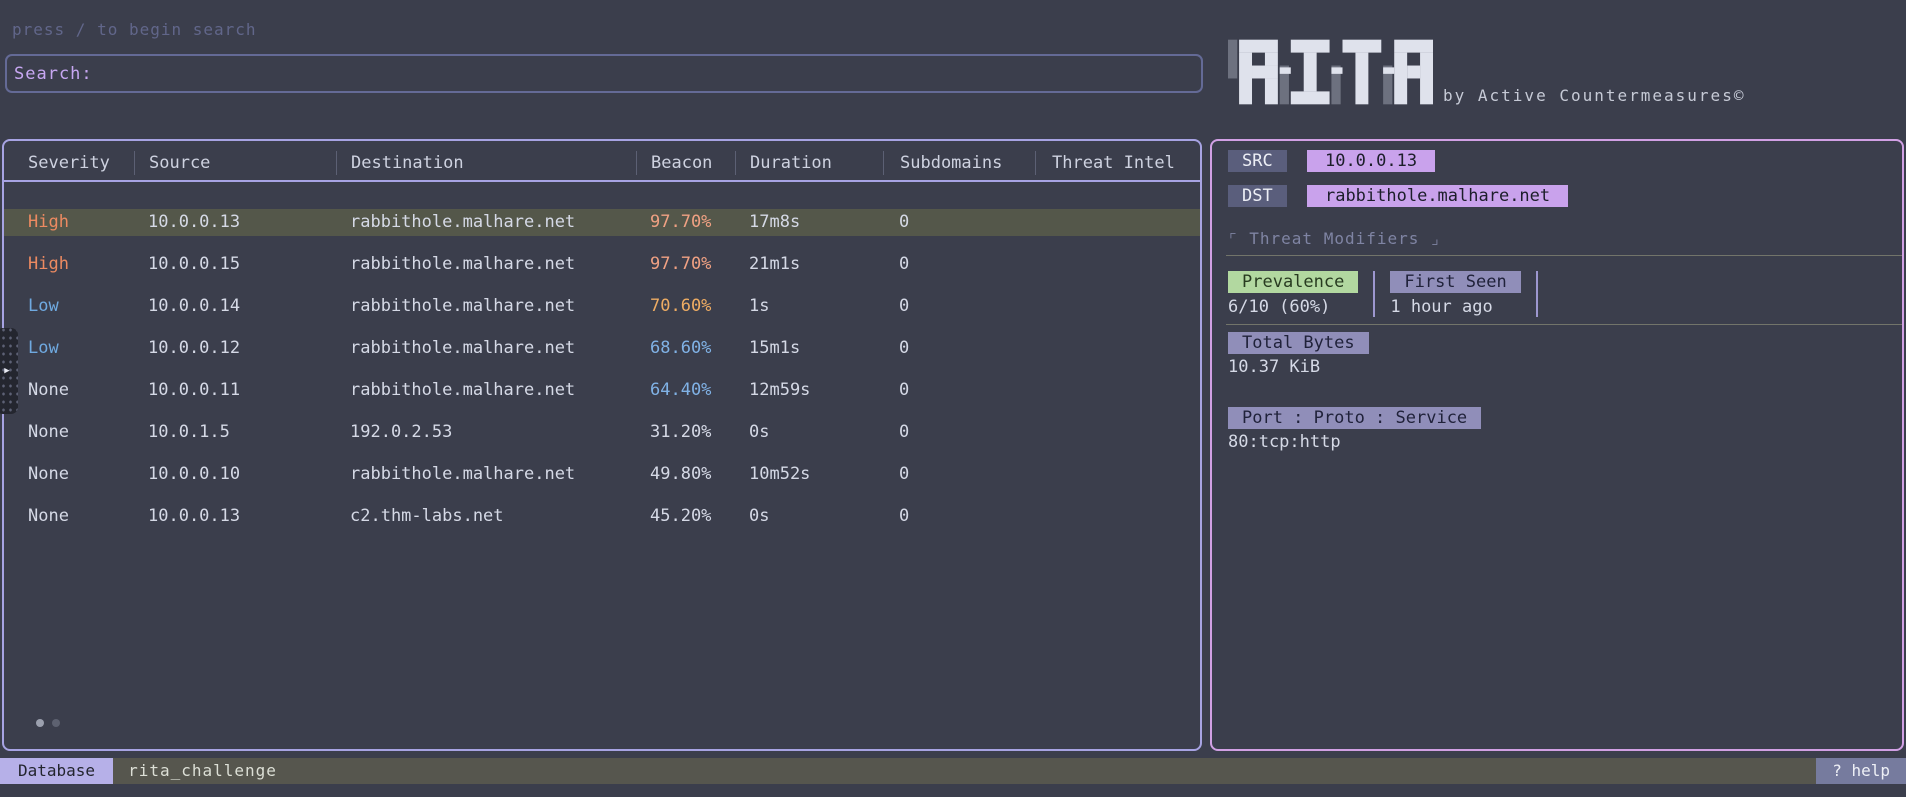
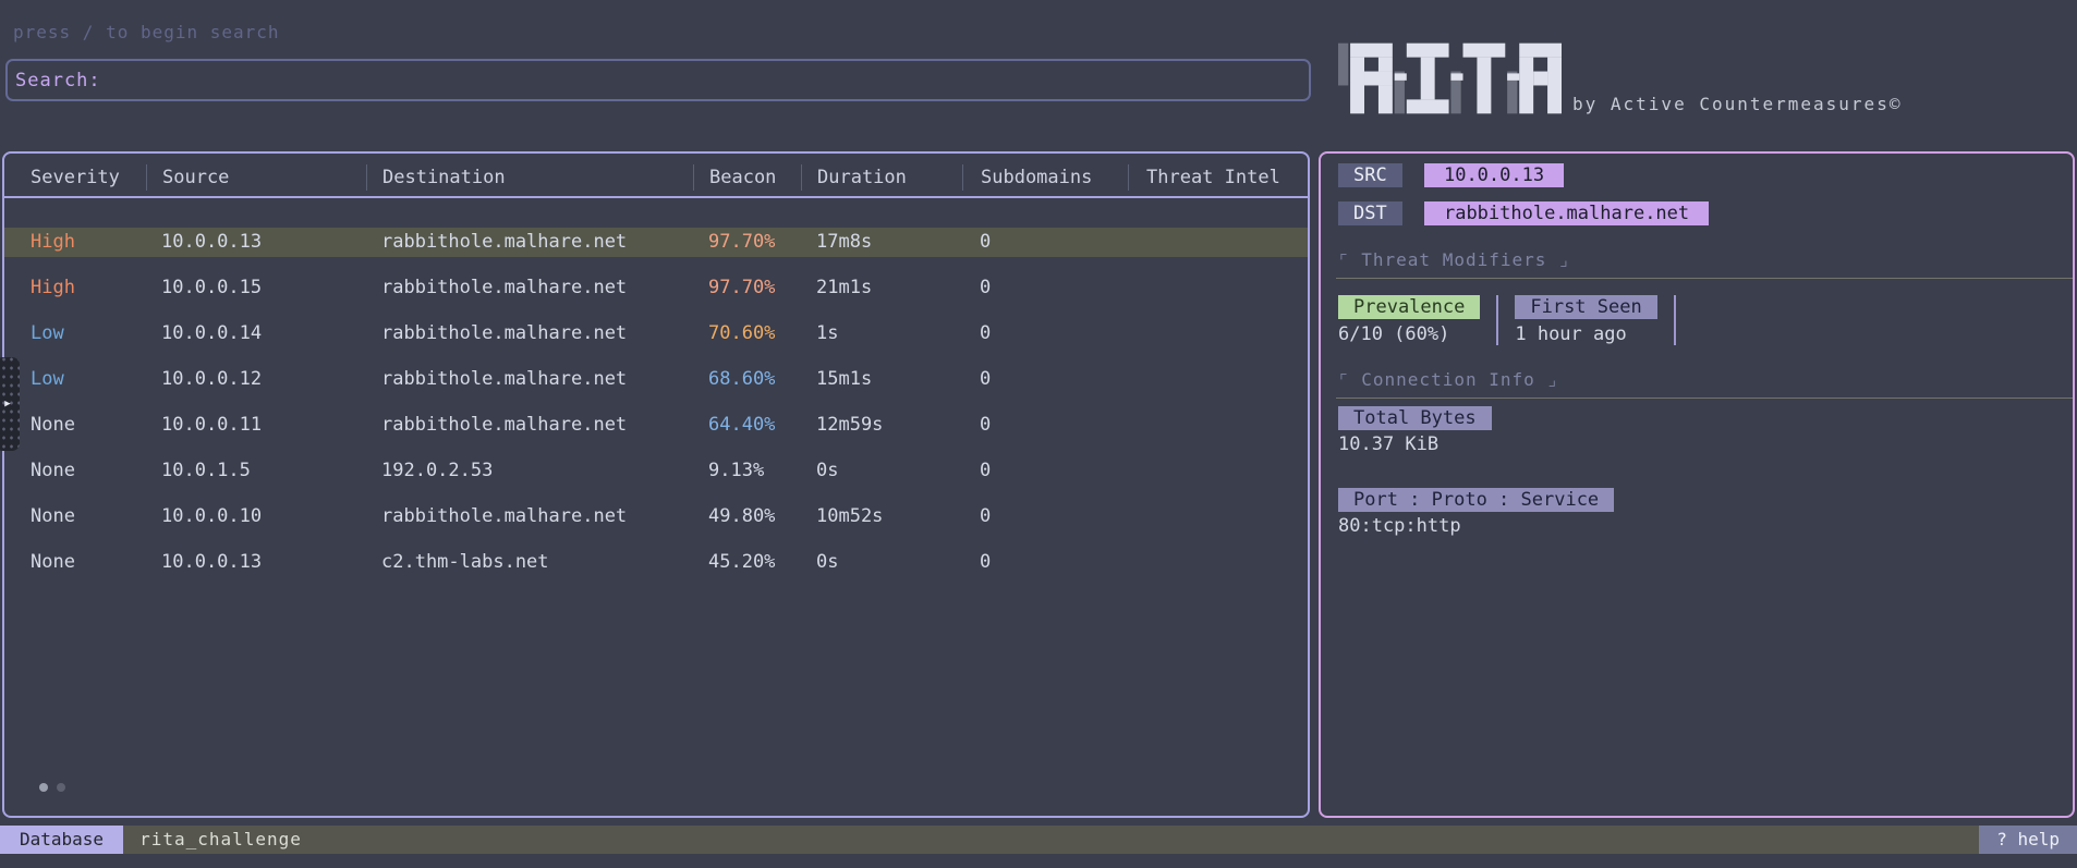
  press / to begin search
  Search:
  by Active Countermeasures©
  Severity
  Source
  Destination
  Beacon
  Duration
  Subdomains
  Threat Intel
  High
  10.0.0.13
  rabbithole.malhare.net
  97.70%
  17m8s
  0
  High
  10.0.0.15
  rabbithole.malhare.net
  97.70%
  21m1s
  0
  Low
  10.0.0.14
  rabbithole.malhare.net
  70.60%
  1s
  0
  Low
  10.0.0.12
  rabbithole.malhare.net
  68.60%
  15m1s
  0
  None
  10.0.0.11
  rabbithole.malhare.net
  64.40%
  12m59s
  0
  None
  10.0.1.5
  192.0.2.53
- 31.20%
+ 9.13%
  0s
  0
  None
  10.0.0.10
  rabbithole.malhare.net
  49.80%
  10m52s
  0
  None
  10.0.0.13
  c2.thm-labs.net
  45.20%
  0s
  0
  ▶
  SRC 10.0.0.13
  DST rabbithole.malhare.net
  ⌜ Threat Modifiers ⌟
  Prevalence
  6/10 (60%)
  First Seen
  1 hour ago
+ ⌜ Connection Info ⌟
  Total Bytes
  10.37 KiB
  Port : Proto : Service
  80:tcp:http
  Database
  rita_challenge
  ? help
